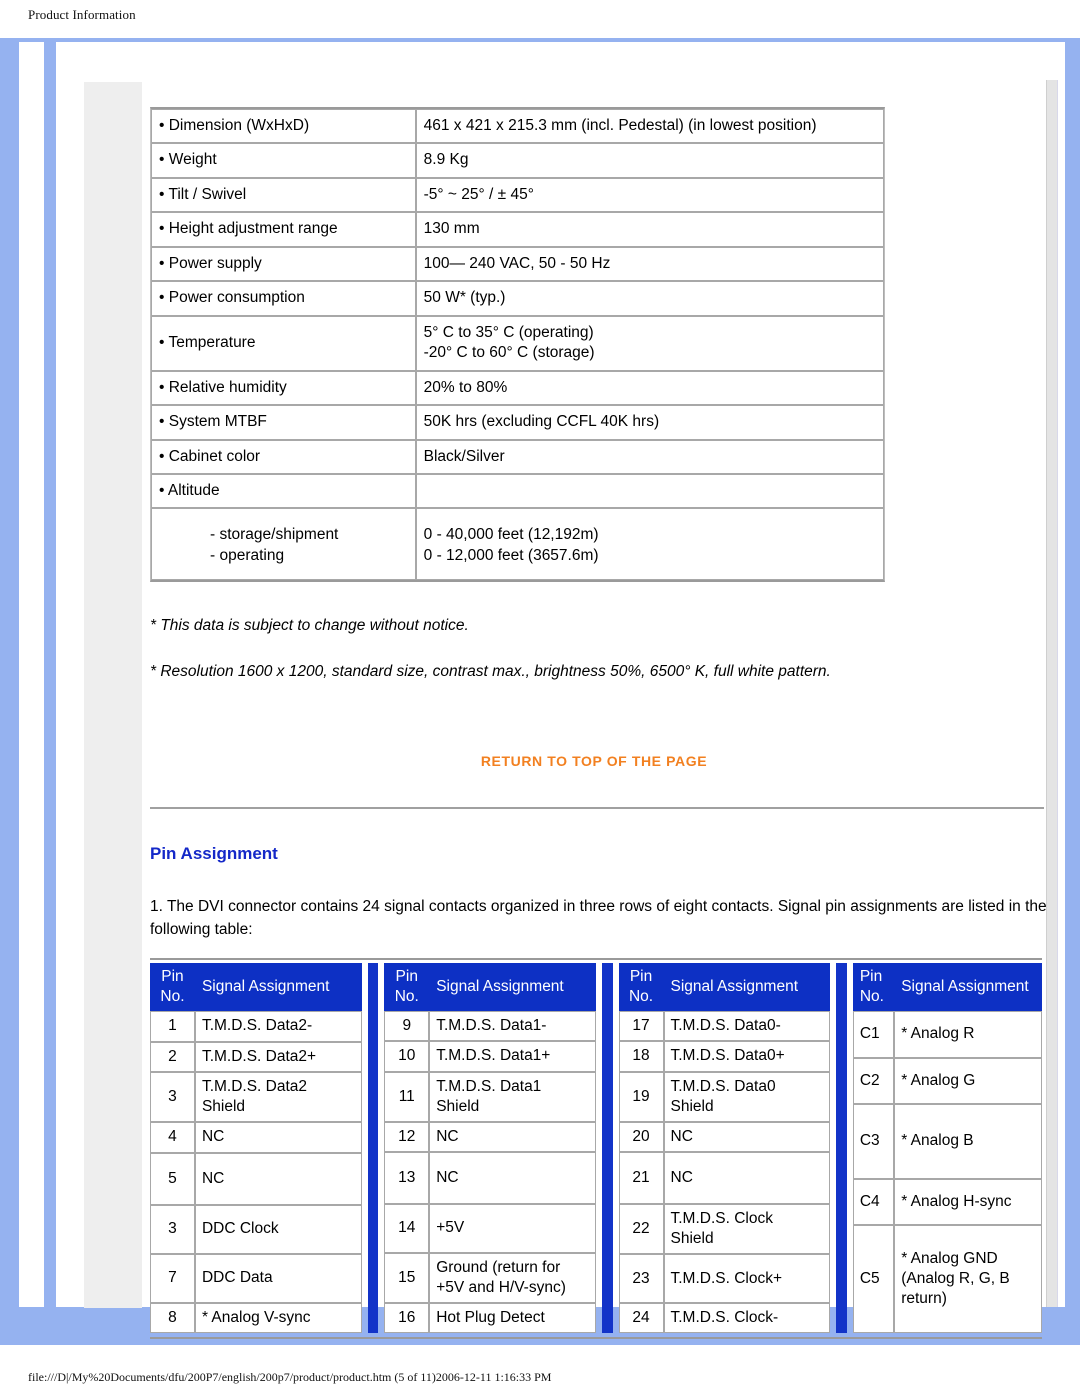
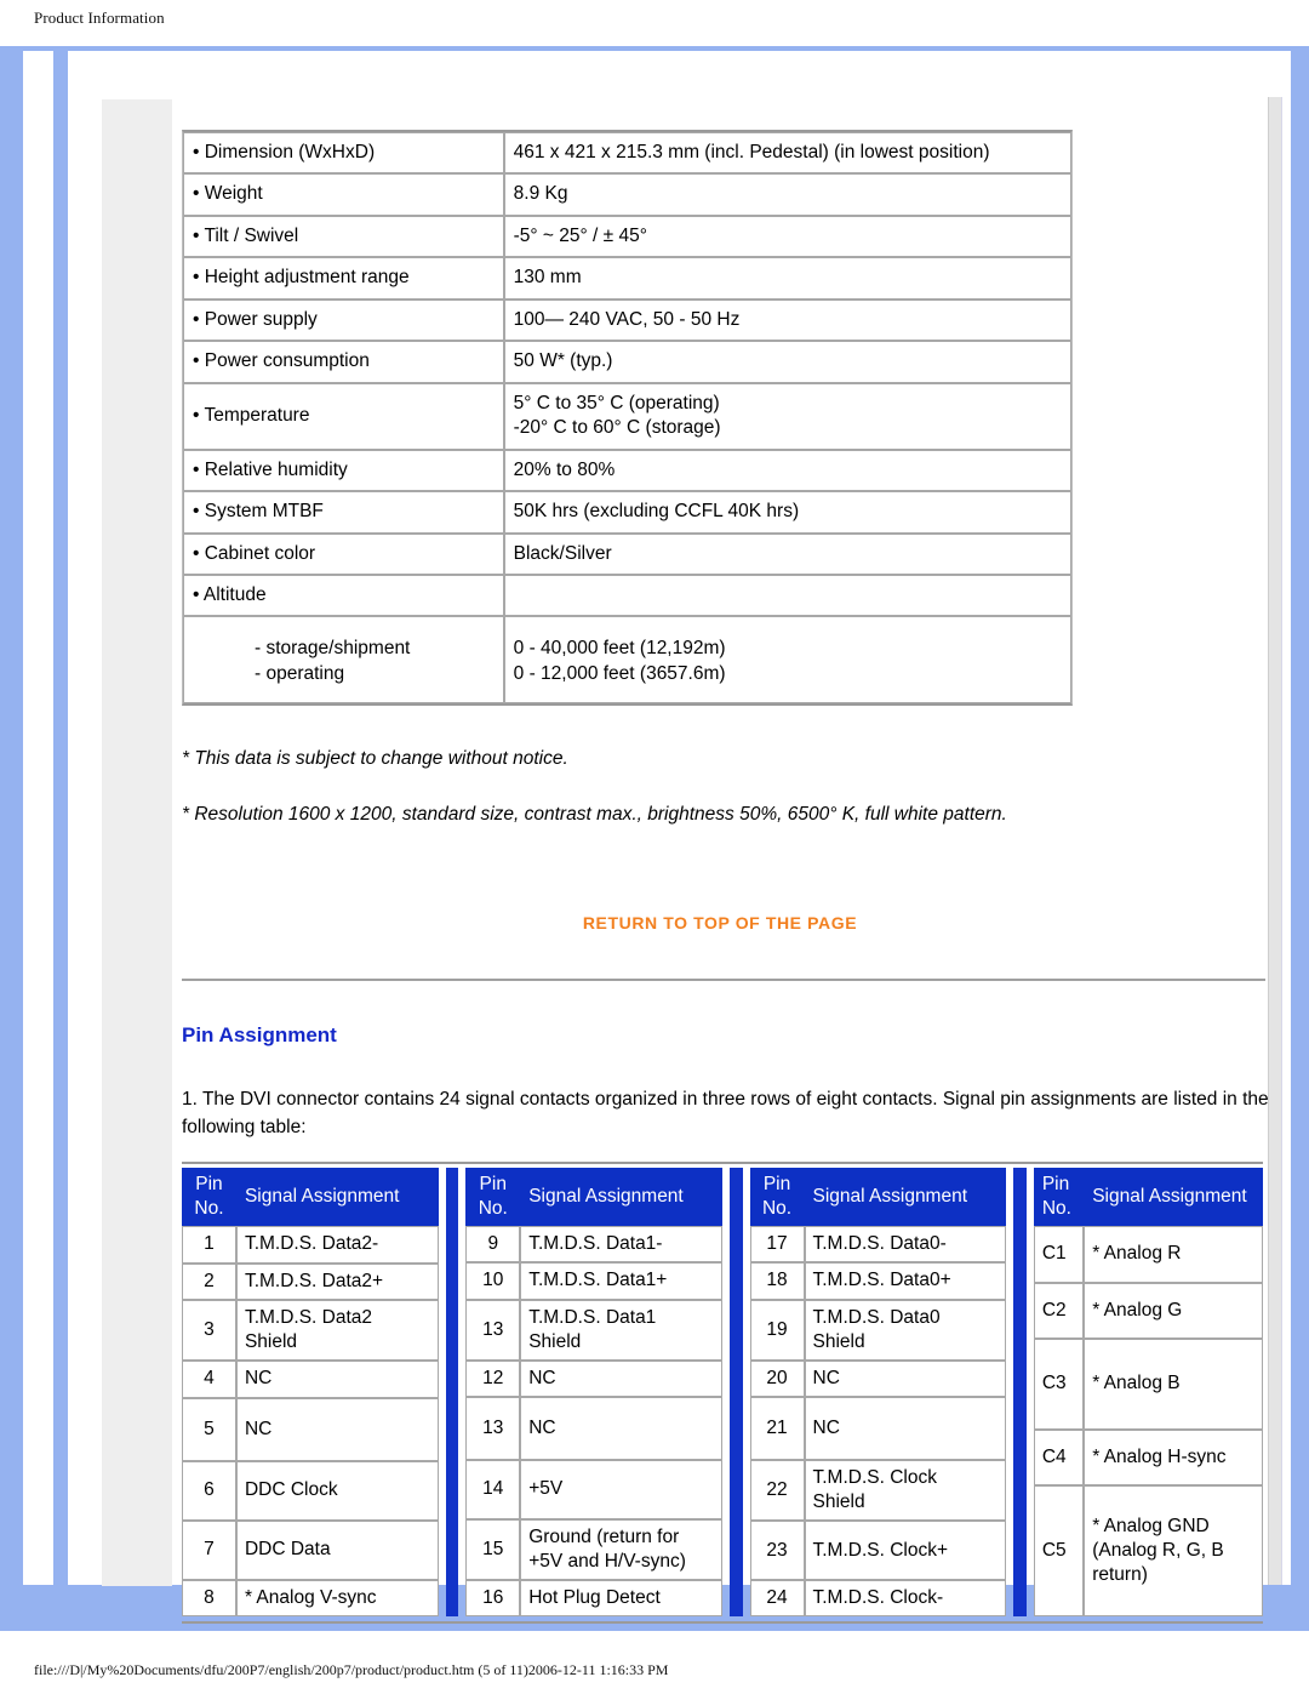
  Product Information
  • Dimension (WxHxD)	461 x 421 x 215.3 mm (incl. Pedestal) (in lowest position)
  • Weight	8.9 Kg
  • Tilt / Swivel	-5° ~ 25° / ± 45°
  • Height adjustment range	130 mm
  • Power supply	100— 240 VAC, 50 - 50 Hz
  • Power consumption	50 W* (typ.)
  • Temperature	5° C to 35° C (operating)-20° C to 60° C (storage)
  • Relative humidity	20% to 80%
  • System MTBF	50K hrs (excluding CCFL 40K hrs)
  • Cabinet color	Black/Silver
  • Altitude
  - storage/shipment- operating	0 - 40,000 feet (12,192m)0 - 12,000 feet (3657.6m)
  * This data is subject to change without notice.
  * Resolution 1600 x 1200, standard size, contrast max., brightness 50%, 6500° K, full white pattern.
  RETURN TO TOP OF THE PAGE
  Pin Assignment
  1. The DVI connector contains 24 signal contacts organized in three rows of eight contacts. Signal pin assignments are listed in the following table:
  PinNo.	Signal Assignment
  1	T.M.D.S. Data2-
  2	T.M.D.S. Data2+
  3	T.M.D.S. Data2Shield
  4	NC
  5	NC
- 3	DDC Clock
+ 6	DDC Clock
  7	DDC Data
  8	* Analog V-sync
  PinNo.	Signal Assignment
  9	T.M.D.S. Data1-
  10	T.M.D.S. Data1+
- 11	T.M.D.S. Data1Shield
+ 13	T.M.D.S. Data1Shield
  12	NC
  13	NC
  14	+5V
  15	Ground (return for+5V and H/V-sync)
  16	Hot Plug Detect
  PinNo.	Signal Assignment
  17	T.M.D.S. Data0-
  18	T.M.D.S. Data0+
  19	T.M.D.S. Data0Shield
  20	NC
  21	NC
  22	T.M.D.S. ClockShield
  23	T.M.D.S. Clock+
  24	T.M.D.S. Clock-
  PinNo.	Signal Assignment
  C1	* Analog R
  C2	* Analog G
  C3	* Analog B
  C4	* Analog H-sync
  C5	* Analog GND(Analog R, G, Breturn)
  file:///D|/My%20Documents/dfu/200P7/english/200p7/product/product.htm (5 of 11)2006-12-11 1:16:33 PM
